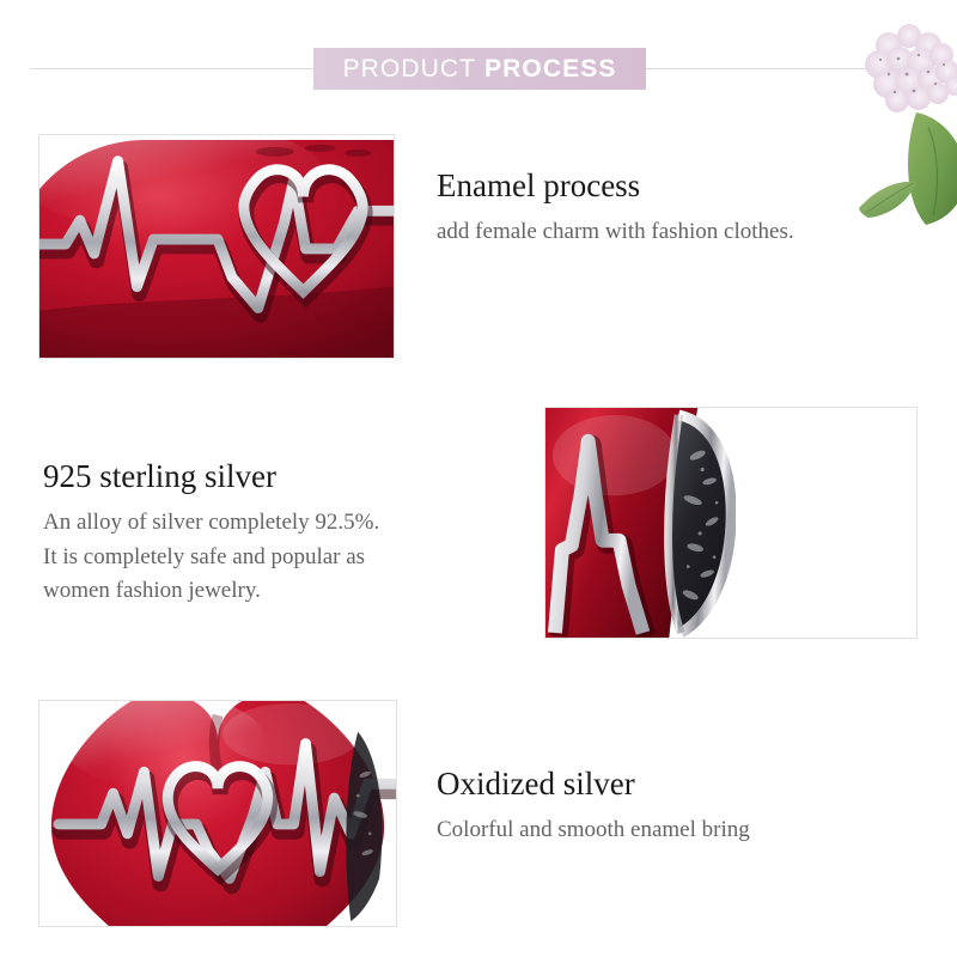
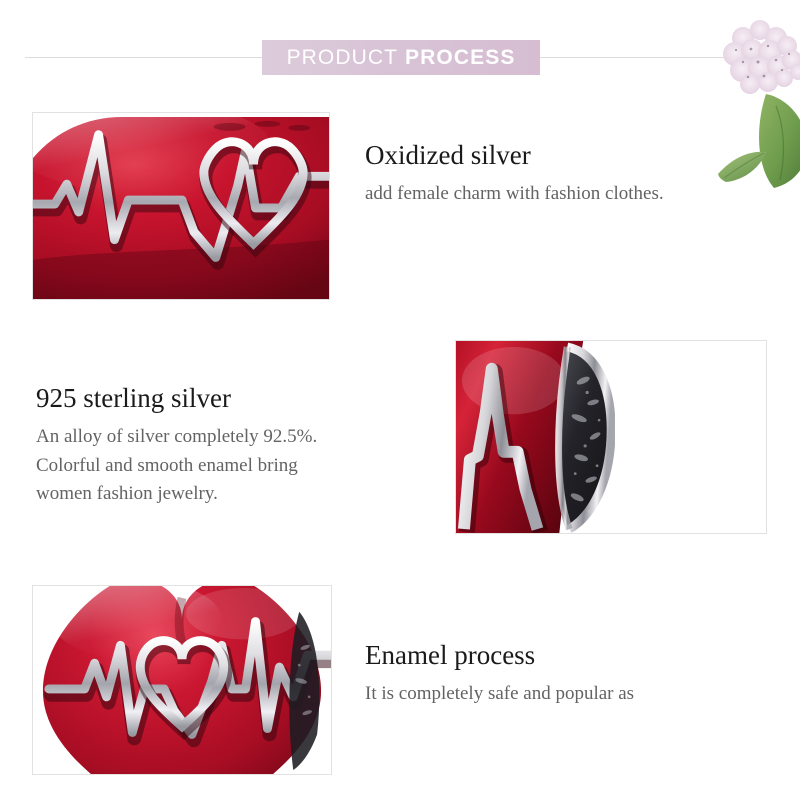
  PRODUCT PROCESS
- Enamel process
+ Oxidized silver
  add female charm with fashion clothes.
  925 sterling silver
  An alloy of silver completely 92.5%.
- It is completely safe and popular as
+ Colorful and smooth enamel bring
  women fashion jewelry.
- Oxidized silver
+ Enamel process
- Colorful and smooth enamel bring
+ It is completely safe and popular as
